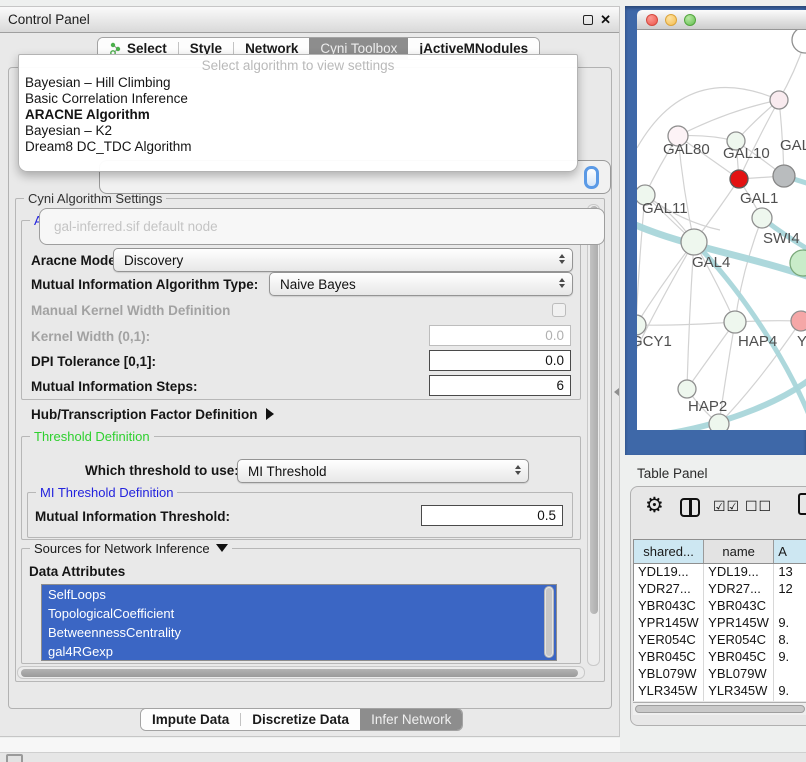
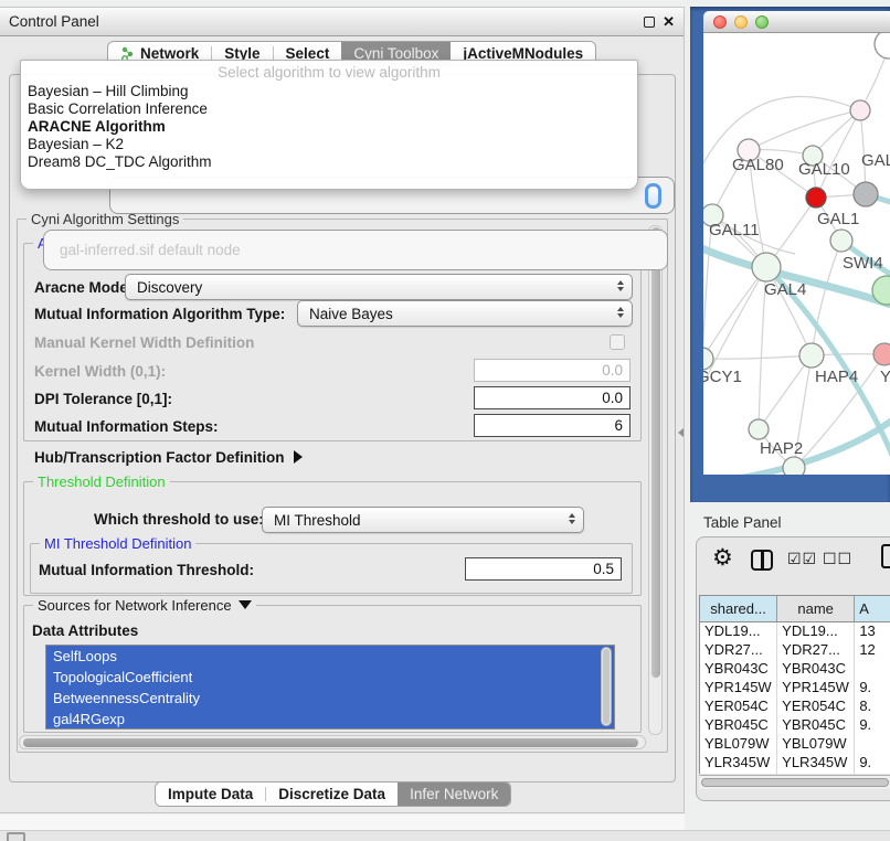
  Control Panel
  ✕
- Select
+ Network
  Style
- Network
+ Select
  Cyni Toolbox
  jActiveMNodules
  gal-inferred.sif default node
  Cyni Algorithm Settings
  Aracne Mod
  Discovery
  Mutual Information Algorithm Type:
  Naive Bayes
  Manual Kernel Width Definition
  Kernel Width (0,1):
  0.0
  DPI Tolerance [0,1]:
  0.0
  Mutual Information Steps:
  6
  Hub/Transcription Factor Definition
  Threshold Definition
  Which threshold to use
  MI Threshold
  MI Threshold Definition
  Mutual Information Threshold:
  0.5
  Sources for Network Inference
  Data Attributes
  SelfLoops
  TopologicalCoefficient
  BetweennessCentrality
  gal4RGexp
  Impute Data
  Discretize Data
  Infer Network
- Select algorithm to view settings
+ Select algorithm to view algorithm
  Bayesian – Hill Climbing
  Basic Correlation Inference
  ARACNE Algorithm
  Bayesian – K2
  Dream8 DC_TDC Algorithm
  GAL80
  GAL10
  GAL1
  GAL11
  SWI4
  GAL4
  GCY1
  HAP4
  Y
  HAP2
  Table Panel
  ⚙
  ☑☑
  ☐☐
  shared...
  name
  A
  YDL19...
  YDL19...
  13
  YDR27...
  YDR27...
  12
  YBR043C
  YBR043C
  YPR145W
  YPR145W
  9.
  YER054C
  YER054C
  8.
  YBR045C
  YBR045C
  9.
  YBL079W
  YBL079W
  YLR345W
  YLR345W
  9.
